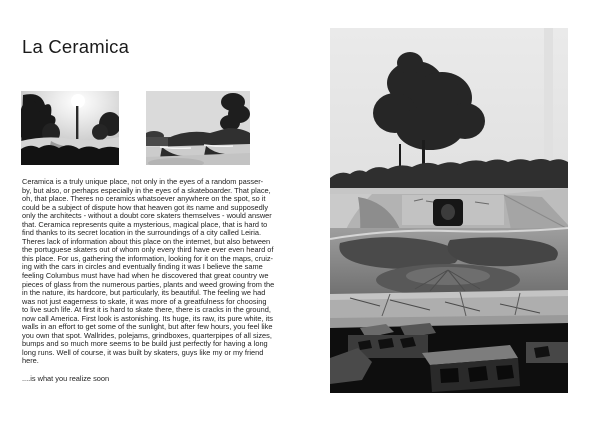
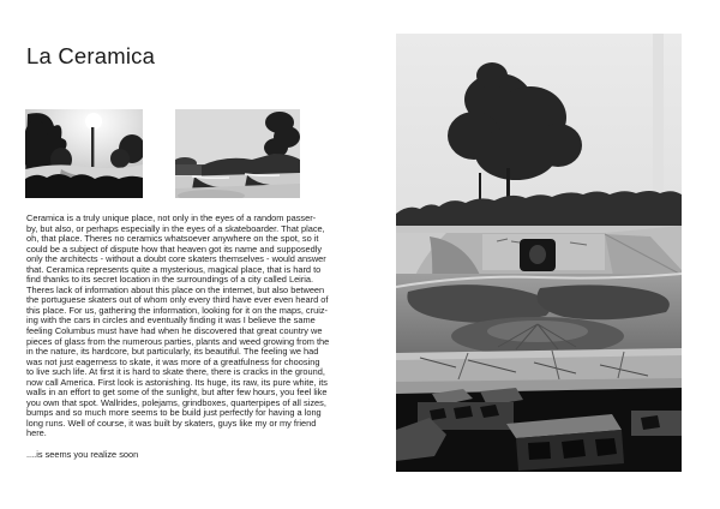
  La Ceramica
  Ceramica is a truly unique place, not only in the eyes of a random passer-
  by, but also, or perhaps especially in the eyes of a skateboarder. That place,
  oh, that place. Theres no ceramics whatsoever anywhere on the spot, so it
  could be a subject of dispute how that heaven got its name and supposedly
  only the architects - without a doubt core skaters themselves - would answer
  that. Ceramica represents quite a mysterious, magical place, that is hard to
  find thanks to its secret location in the surroundings of a city called Leiria.
  Theres lack of information about this place on the internet, but also between
  the portuguese skaters out of whom only every third have ever even heard of
  this place. For us, gathering the information, looking for it on the maps, cruiz-
  ing with the cars in circles and eventually finding it was I believe the same
  feeling Columbus must have had when he discovered that great country we
  pieces of glass from the numerous parties, plants and weed growing from the
  in the nature, its hardcore, but particularly, its beautiful. The feeling we had
  was not just eagerness to skate, it was more of a greatfulness for choosing
  to live such life. At first it is hard to skate there, there is cracks in the ground,
  now call America. First look is astonishing. Its huge, its raw, its pure white, its
  walls in an effort to get some of the sunlight, but after few hours, you feel like
  you own that spot. Wallrides, polejams, grindboxes, quarterpipes of all sizes,
  bumps and so much more seems to be build just perfectly for having a long
  long runs. Well of course, it was built by skaters, guys like my or my friend
  here.
- ....is what you realize soon
+ ....is seems you realize soon
